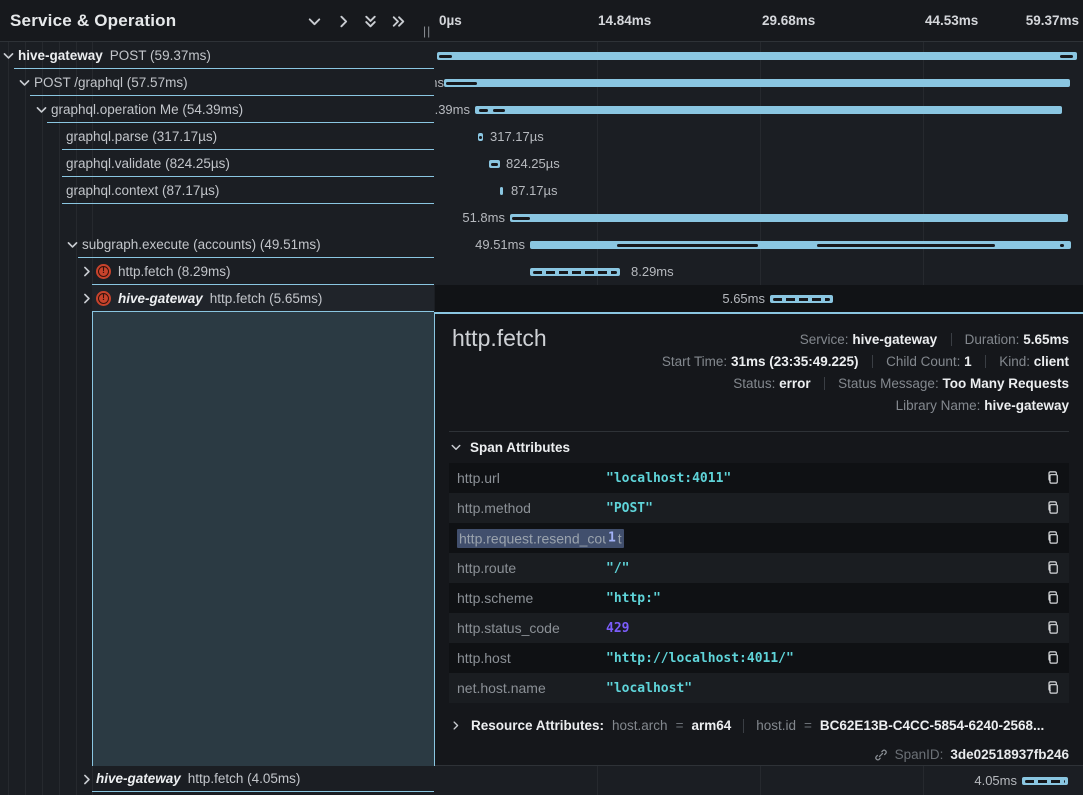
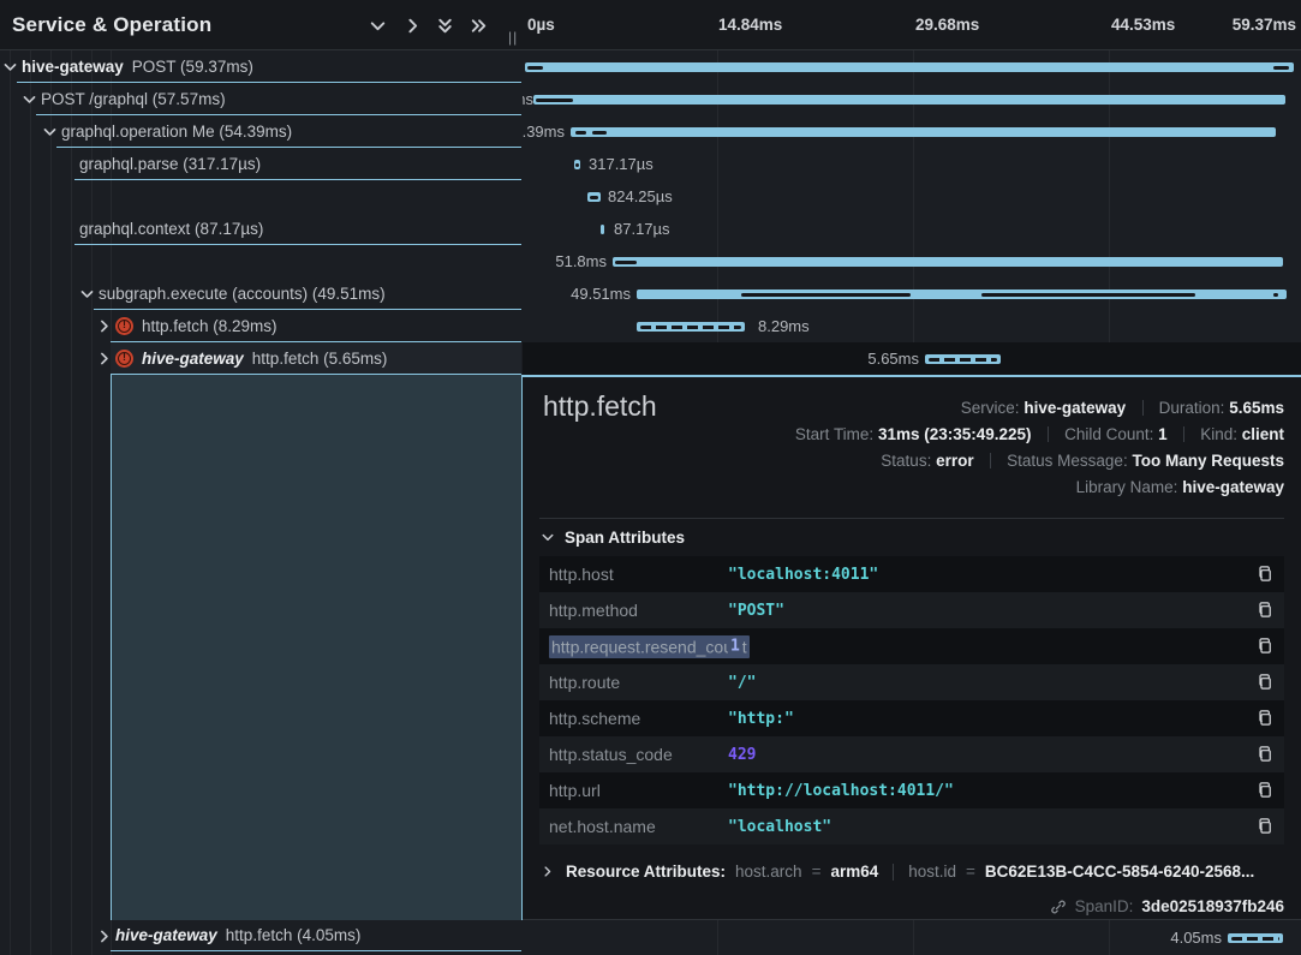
  hive-gateway
  POST (59.37ms)
  POST /graphql (57.57ms)
  graphql.operation Me (54.39ms)
  graphql.parse (317.17µs)
- graphql.validate (824.25µs)
  graphql.context (87.17µs)
  subgraph.execute (accounts) (49.51ms)
  http.fetch (8.29ms)
  hive-gateway
  http.fetch (5.65ms)
  hive-gateway
  http.fetch (4.05ms)
  Service & Operation
  ||
  .39ms
  317.17µs
  824.25µs
  87.17µs
  51.8ms
  49.51ms
  8.29ms
  5.65ms
  4.05ms
  0µs
  14.84ms
  29.68ms
  44.53ms
  59.37ms
  http.fetch
  Service: hive-gateway Duration: 5.65ms
  Start Time: 31ms (23:35:49.225) Child Count: 1 Kind: client
  Status: error Status Message: Too Many Requests
  Library Name: hive-gateway
  Span Attributes
- http.url
+ http.host
  "localhost:4011"
  http.method
  "POST"
  http.request.resend_cot
  1
  http.route
  "/"
  http.scheme
  "http:"
  http.status_code
  429
- http.host
+ http.url
  "http://localhost:4011/"
  net.host.name
  "localhost"
  Resource Attributes:
  host.arch
  =
  arm64
  host.id
  =
  BC62E13B-C4CC-5854-6240-2568...
  SpanID:
  3de02518937fb246
